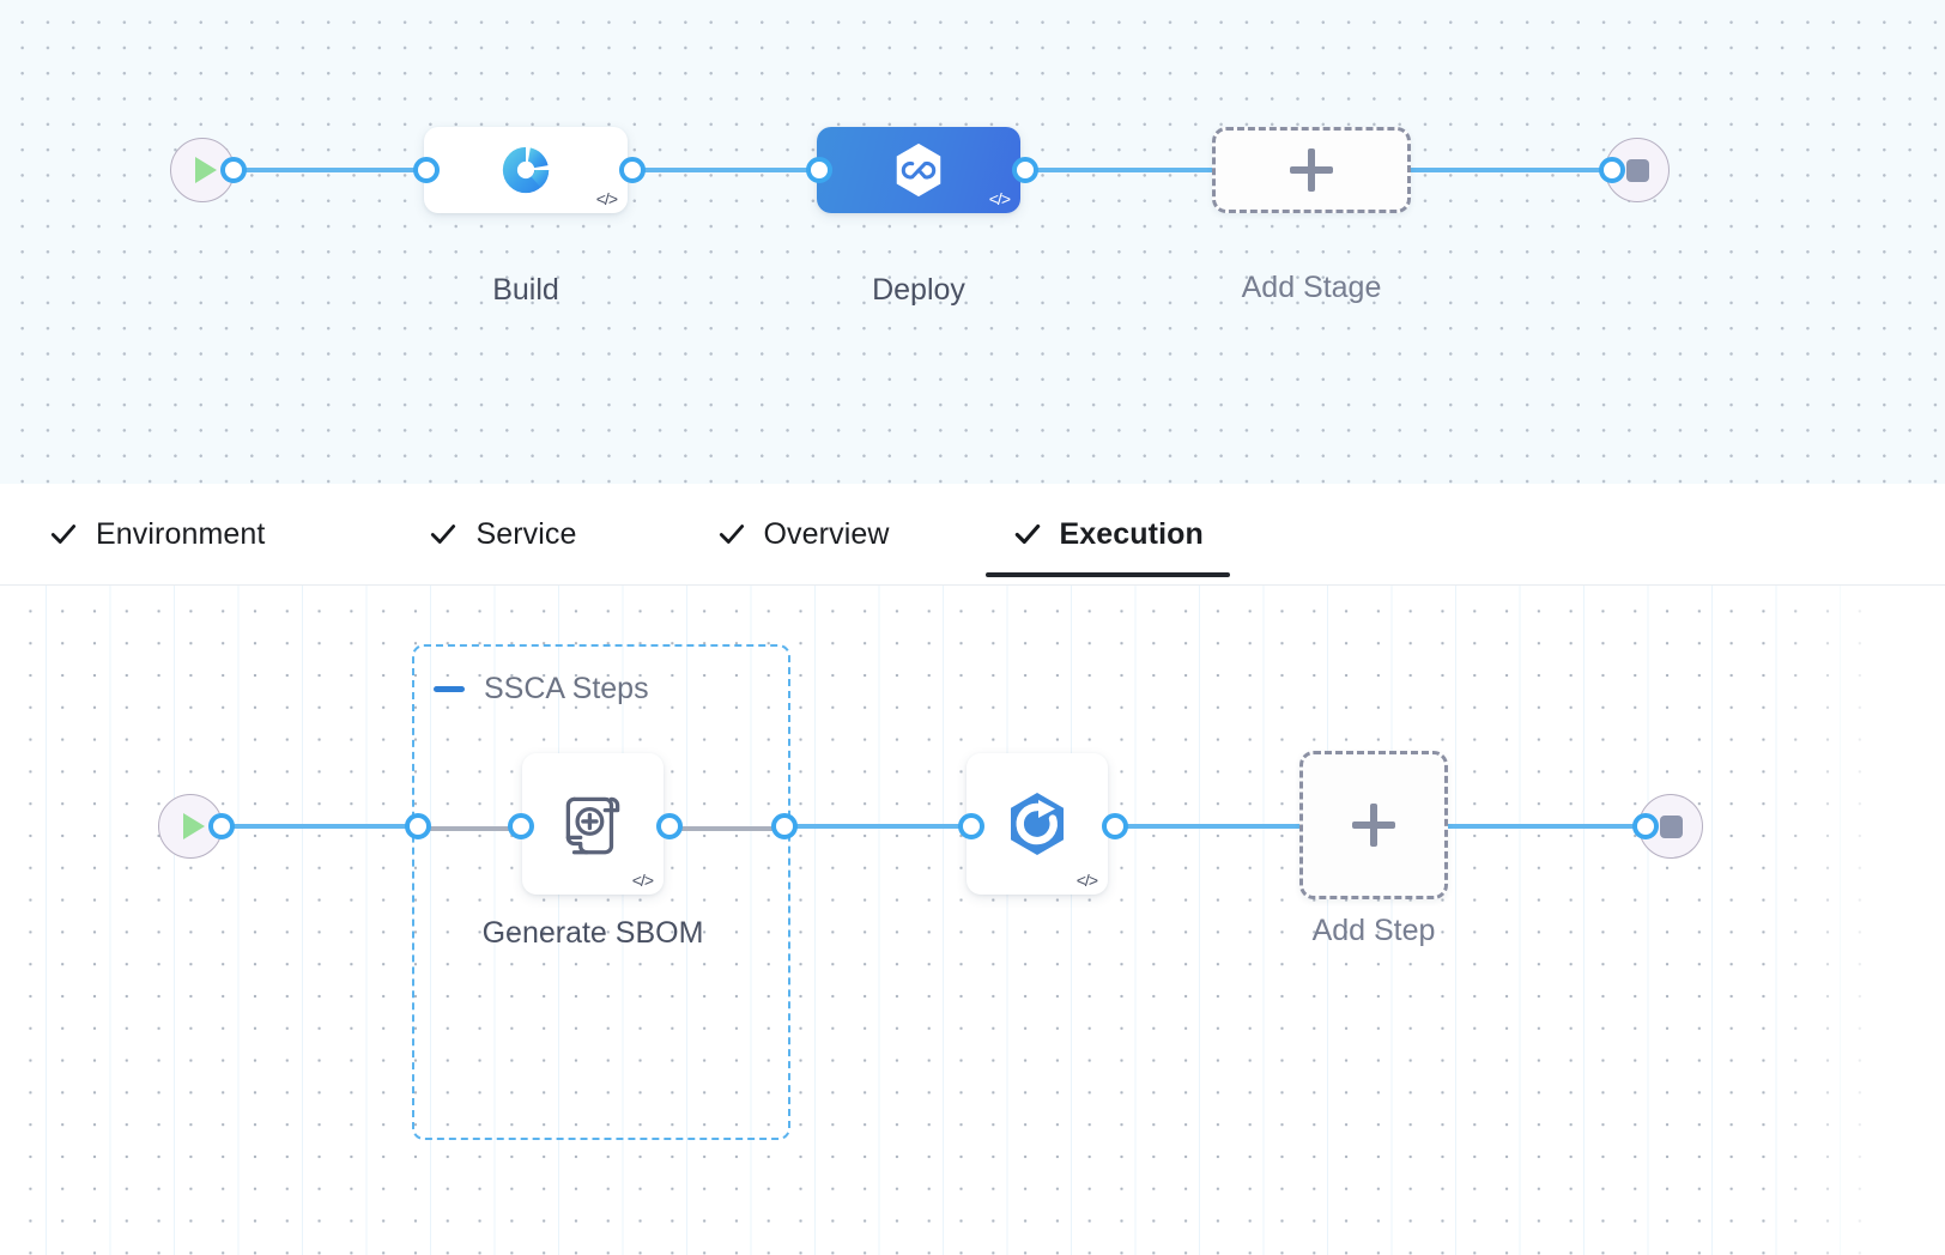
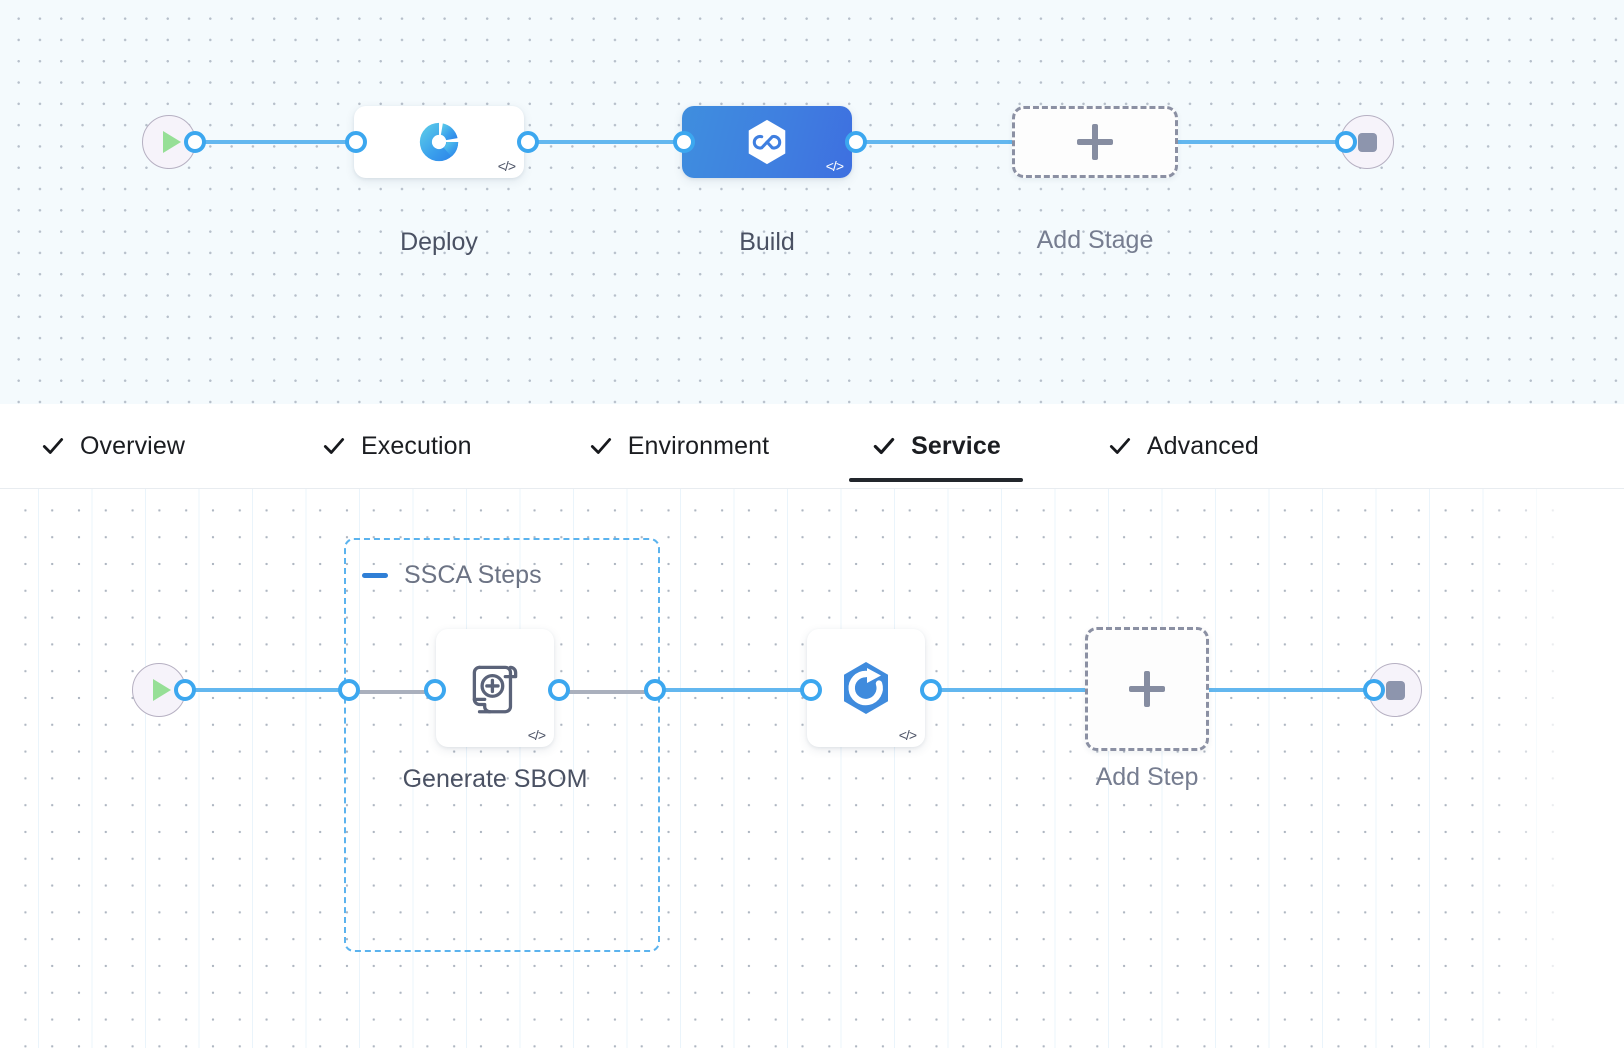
  </>
- Build
+ Deploy
  </>
- Deploy
+ Build
  Add Stage
- Environment
+ Overview
- Service
+ Execution
- Overview
+ Environment
- Execution
+ Service
+ Advanced
  SSCA Steps
  </>
  Generate SBOM
  </>
  Add Step
